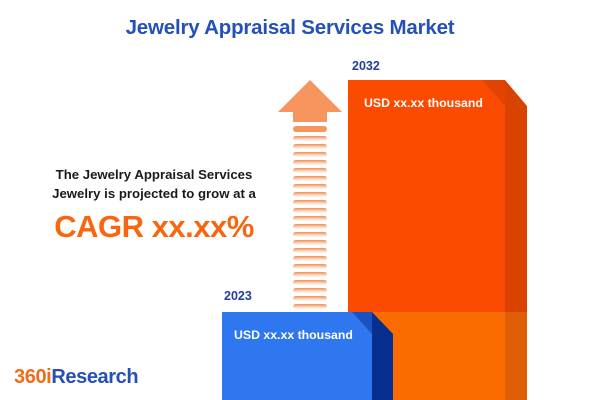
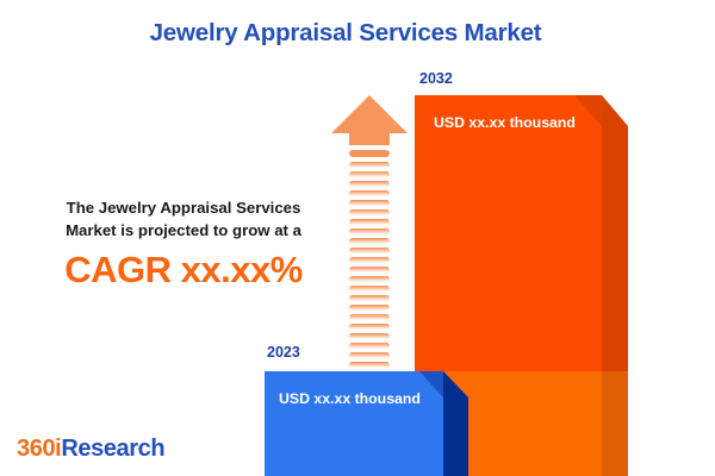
  Jewelry Appraisal Services Market
  The Jewelry Appraisal Services
- Jewelry is projected to grow at a
+ Market is projected to grow at a
  CAGR xx.xx%
  2032
  USD xx.xx thousand
  2023
  USD xx.xx thousand
  360iResearch
